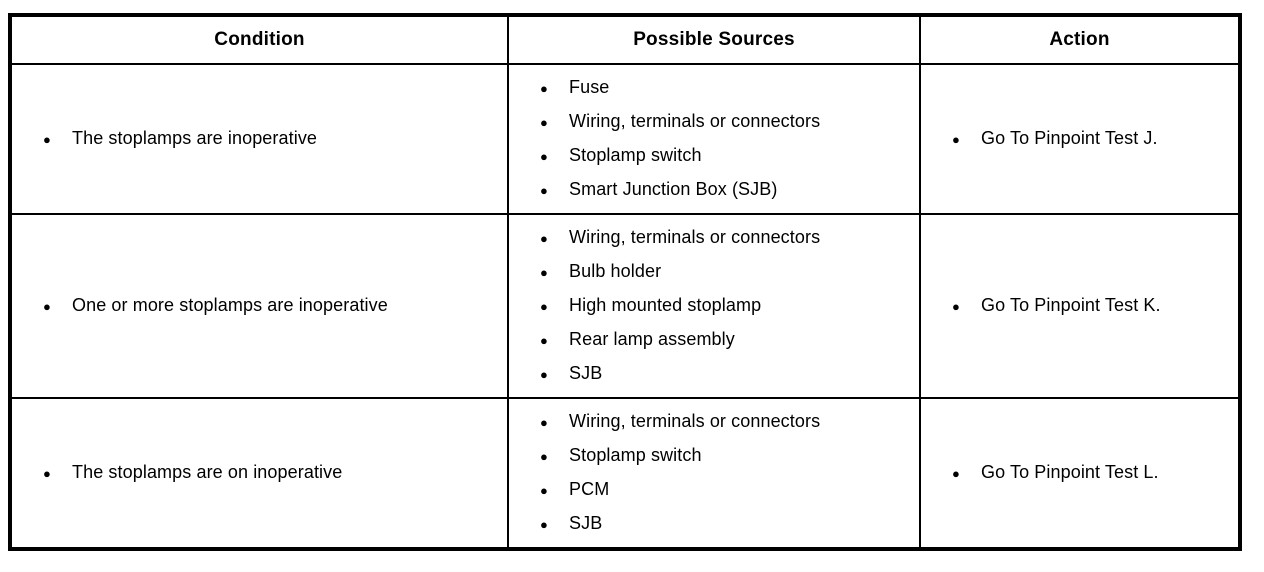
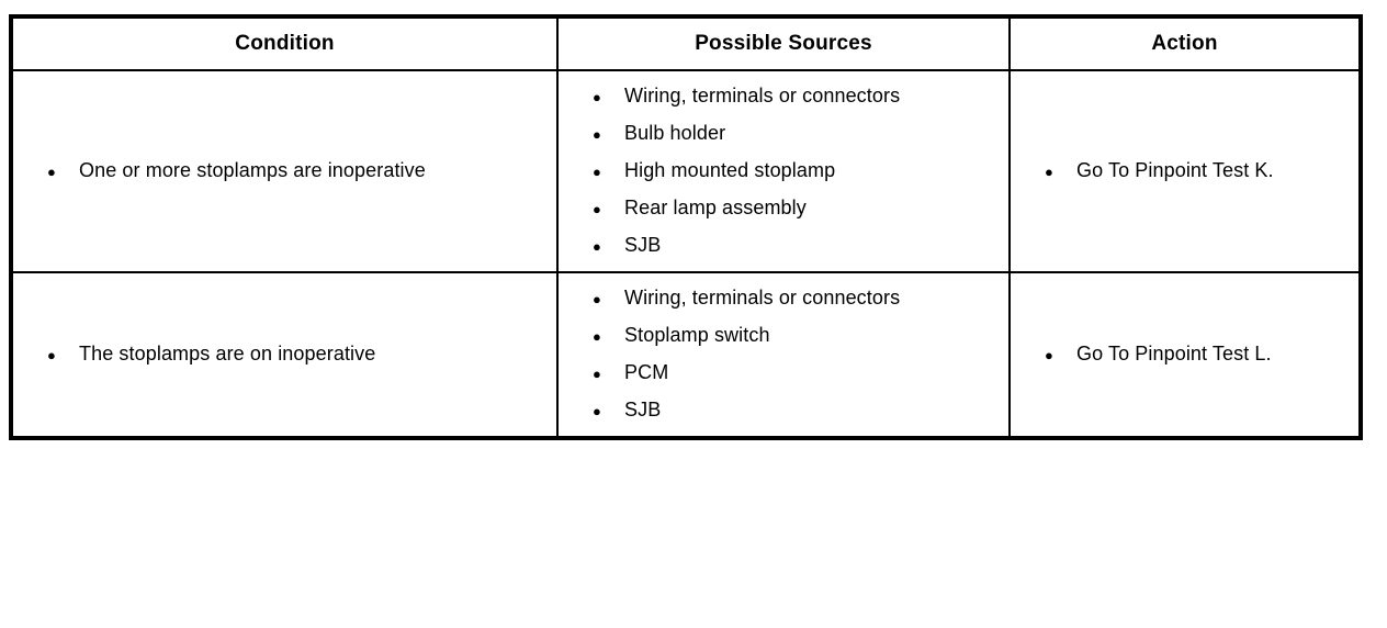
  Condition	Possible Sources	Action
- ● The stoplamps are inoperative	● Fuse ● Wiring, terminals or connectors ● Stoplamp switch ● Smart Junction Box (SJB)	● Go To Pinpoint Test J.
  ● One or more stoplamps are inoperative	● Wiring, terminals or connectors ● Bulb holder ● High mounted stoplamp ● Rear lamp assembly ● SJB	● Go To Pinpoint Test K.
  ● The stoplamps are on inoperative	● Wiring, terminals or connectors ● Stoplamp switch ● PCM ● SJB	● Go To Pinpoint Test L.
